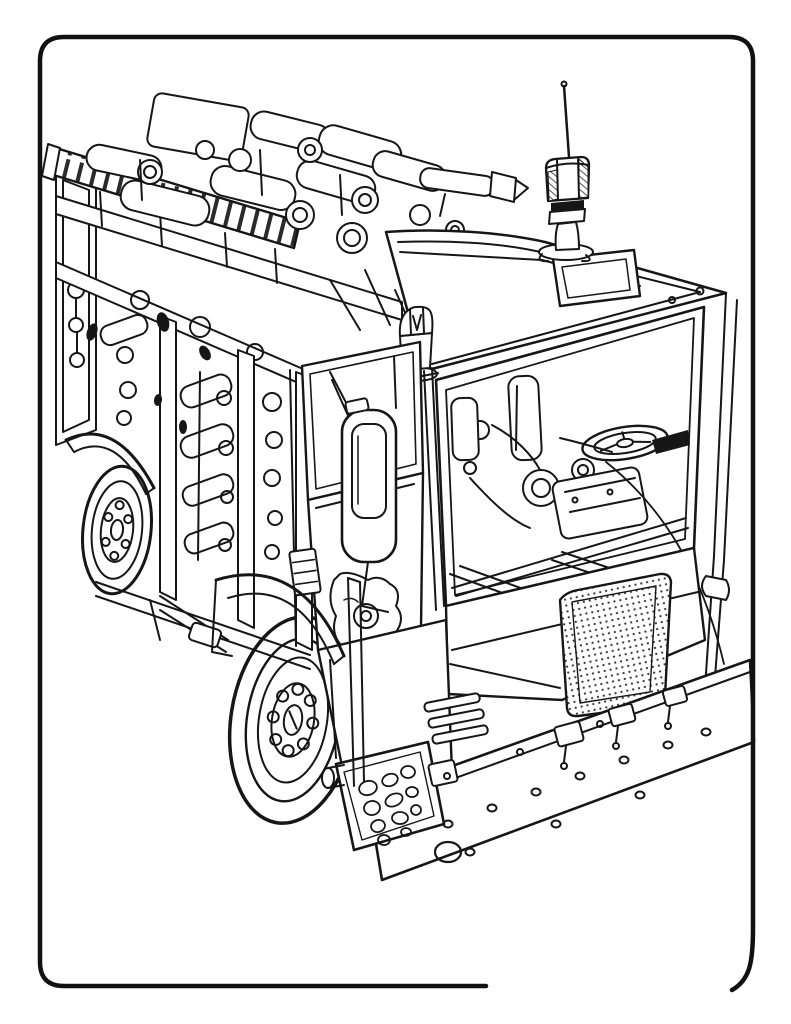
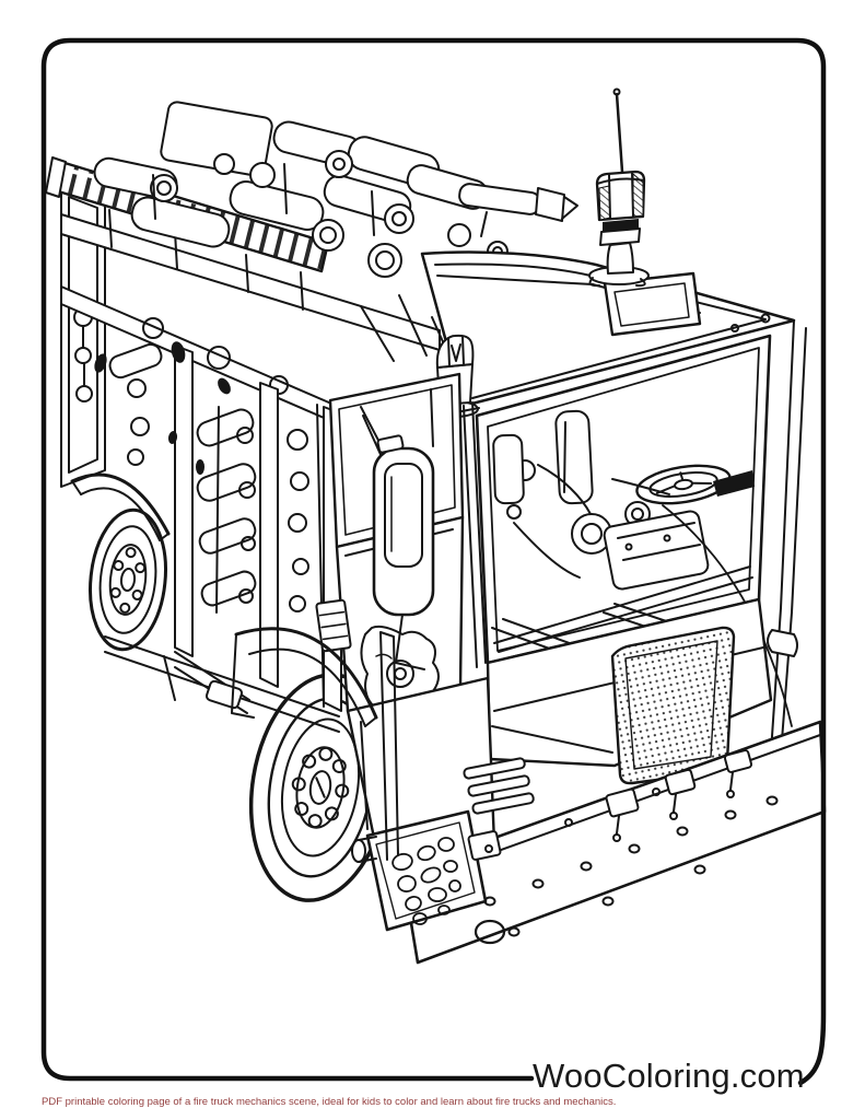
+ WooColoring.com
+ PDF printable coloring page of a fire truck mechanics scene, ideal for kids to color and learn about fire trucks and mechanics.
